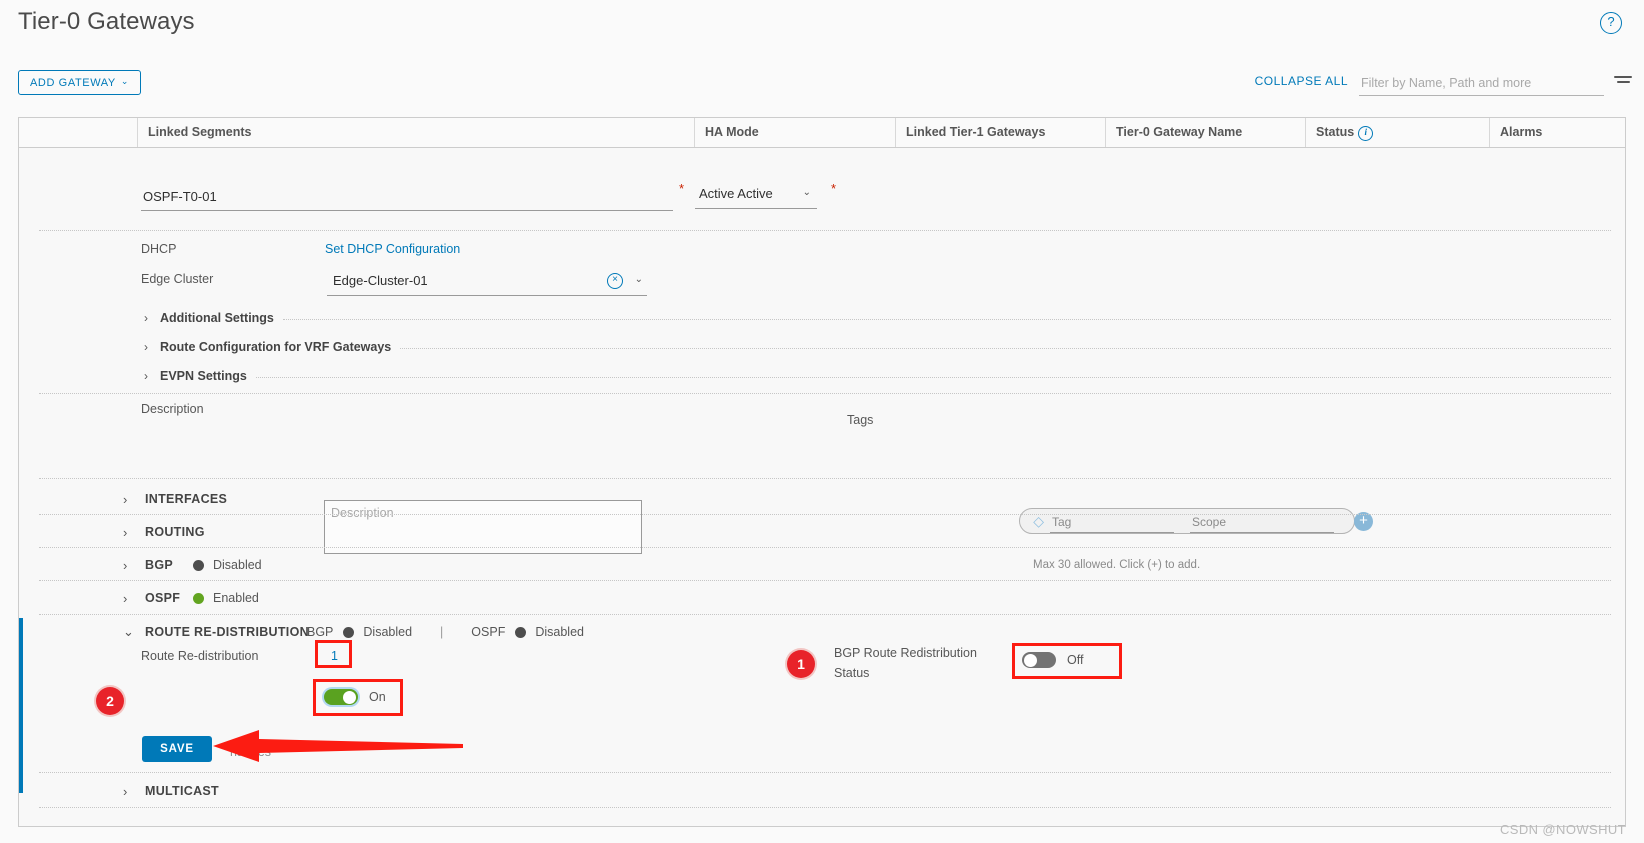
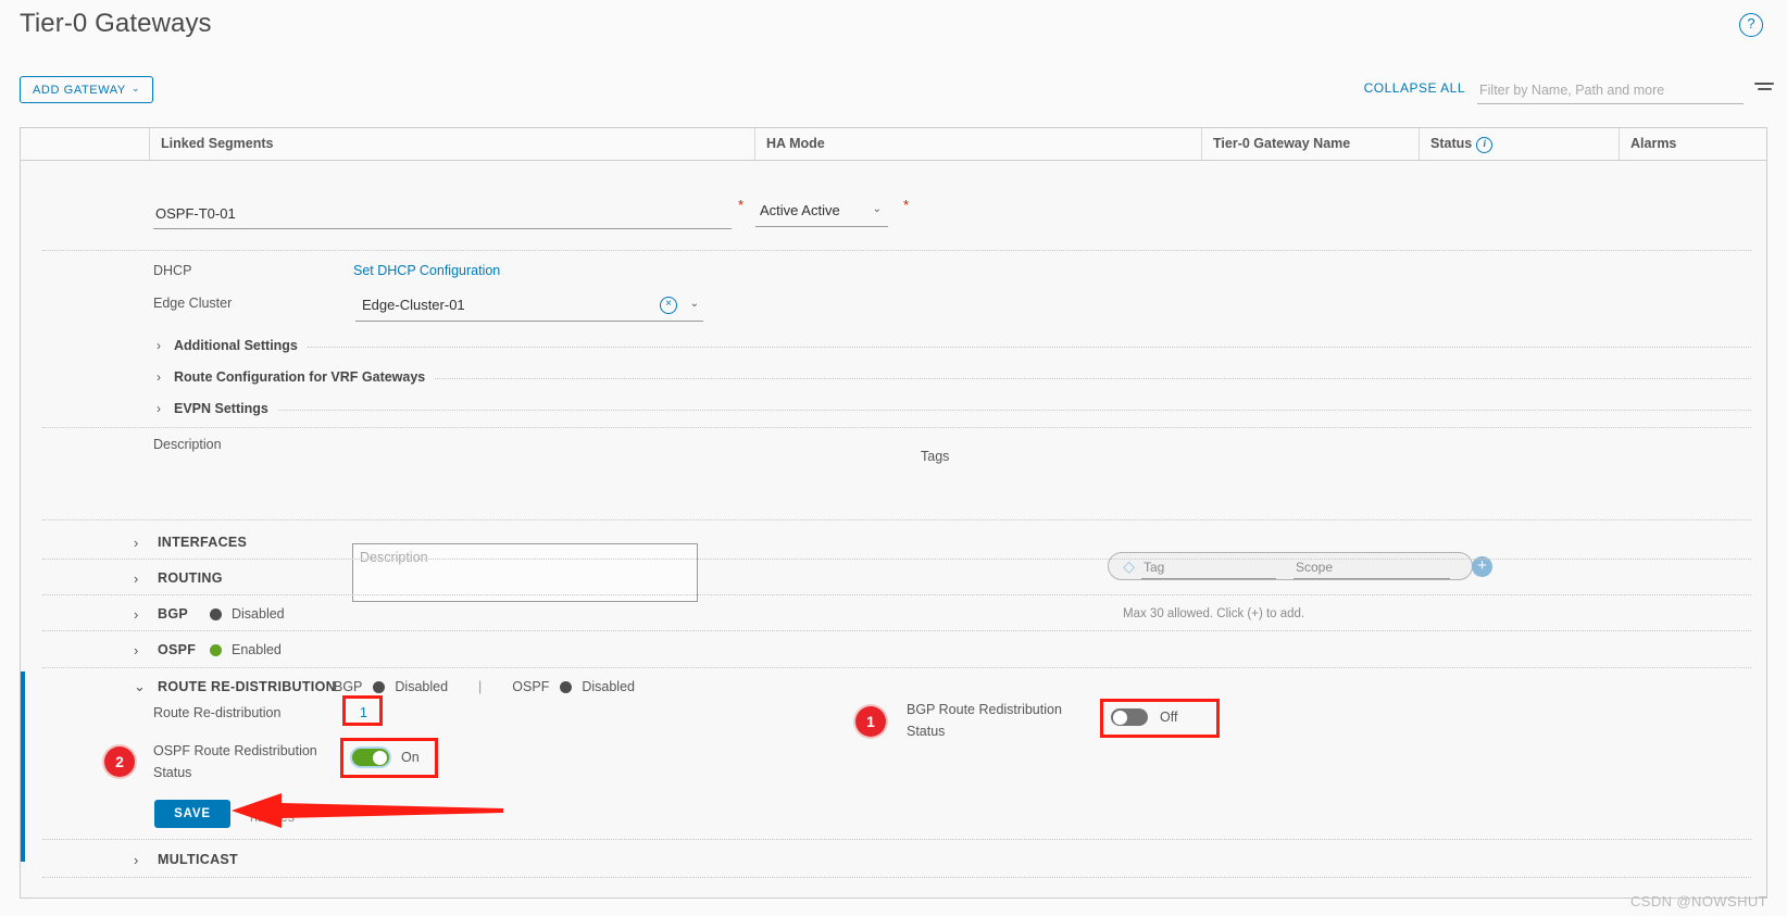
  Tier-0 Gateways
  ?
  ADD GATEWAY
  ⌄
  COLLAPSE ALL
  Filter by Name, Path and more
  Linked Segments
  HA Mode
- Linked Tier-1 Gateways
  Tier-0 Gateway Name
  Status i
  Alarms
  OSPF-T0-01
  *
  Active Active
  ⌄
  *
  DHCP
  Set DHCP Configuration
  Edge Cluster
  Edge-Cluster-01
  ×
  ⌄
  ›
  Additional Settings
  ›
  Route Configuration for VRF Gateways
  ›
  EVPN Settings
  Description
  Description
  Tags
  Tag
  Scope
  +
  Max 30 allowed. Click (+) to add.
  ›
  INTERFACES
  ›
  ROUTING
  ›
  BGP
  Disabled
  ›
  OSPF
  Enabled
  ⌄
  ROUTE RE-DISTRIBUTION
  BGP
  Disabled
  |
  OSPF
  Disabled
  Route Re-distribution
  1
  1
  BGP Route Redistribution Status
  Off
  2
+ OSPF Route Redistribution Status
  On
  SAVE
  ›
  MULTICAST
  CSDN @NOWSHUT
